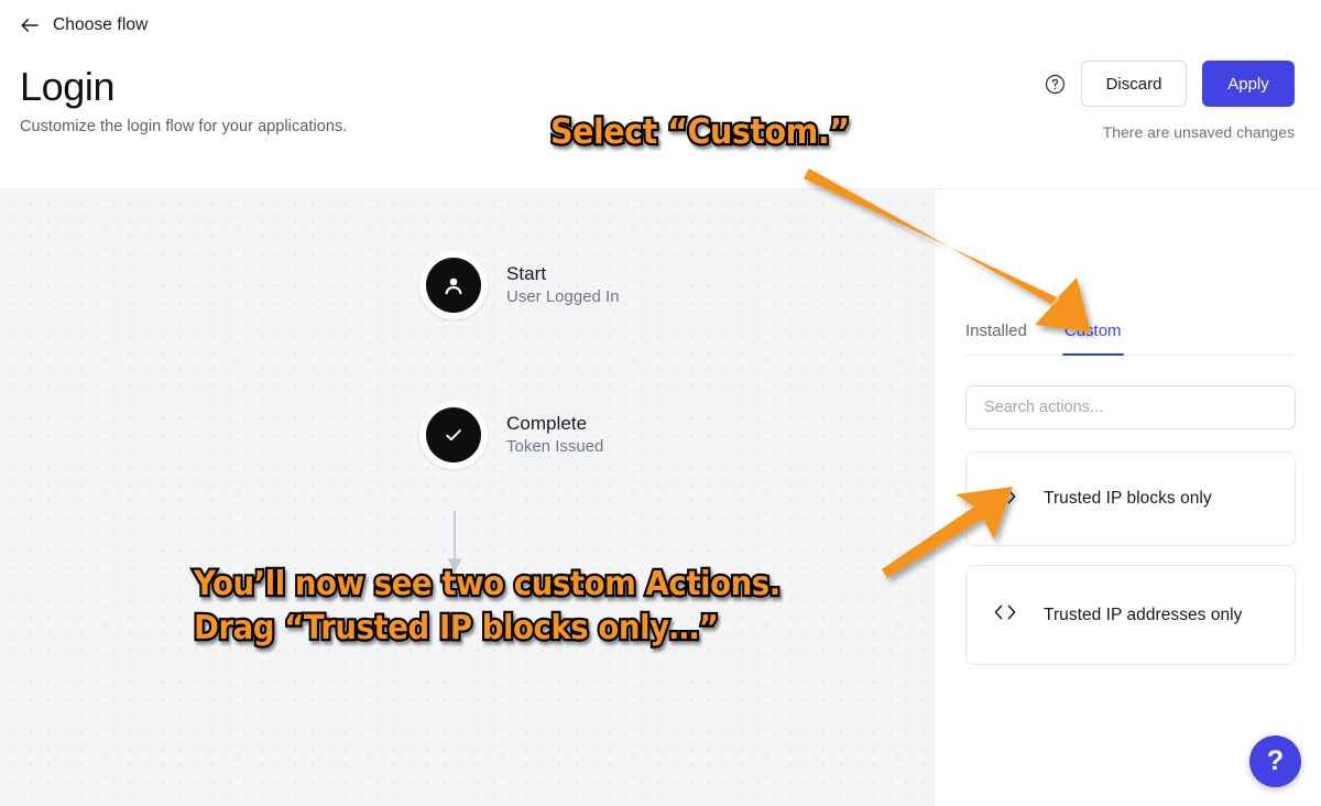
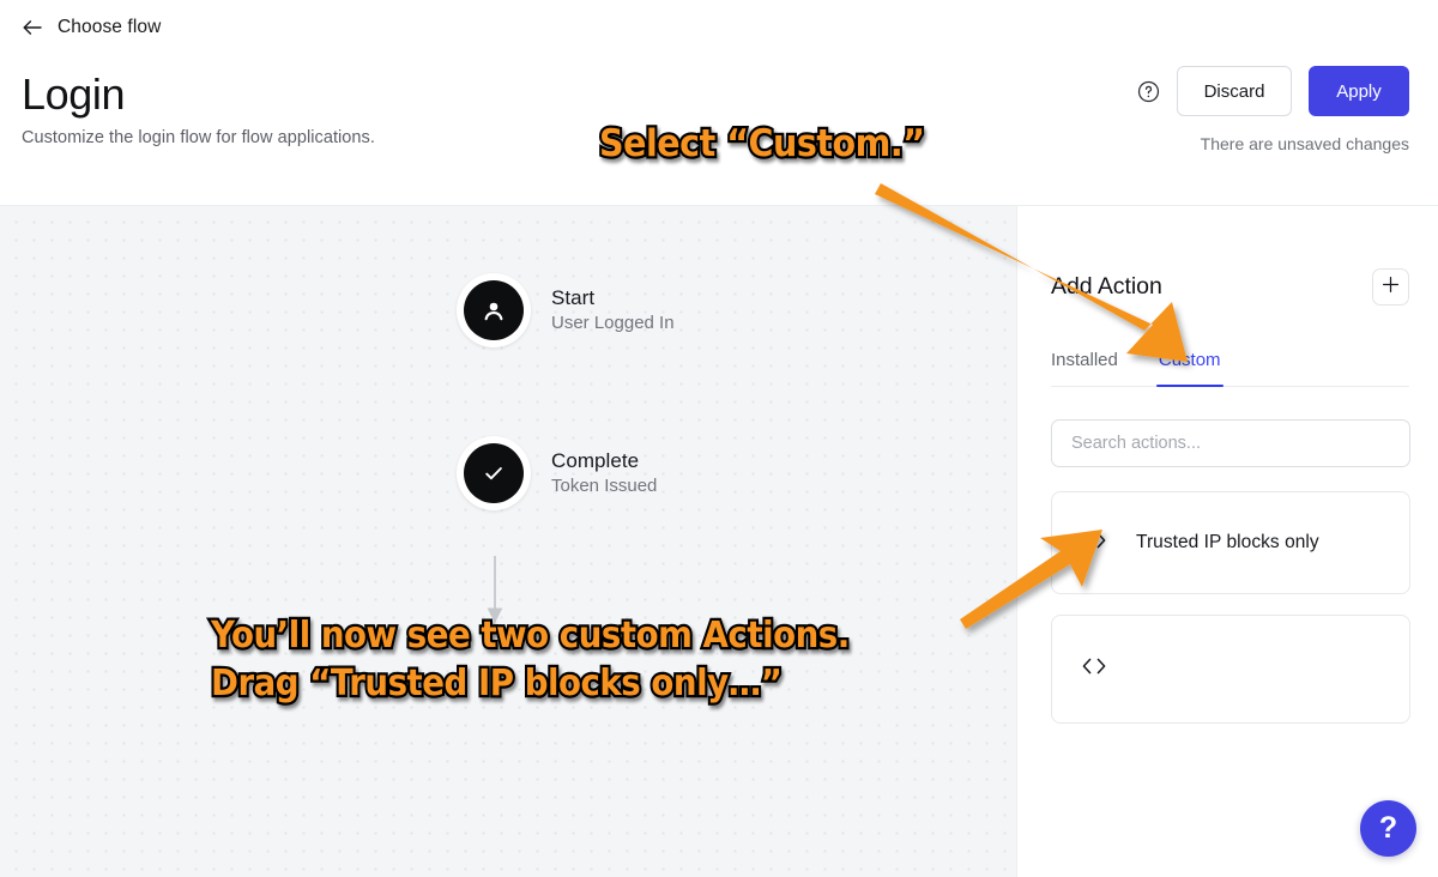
  Choose flow
  Login
- Customize the login flow for your applications.
+ Customize the login flow for flow applications.
  Discard
  Apply
  There are unsaved changes
  Start
  User Logged In
  Complete
  Token Issued
+ Add Action
  Installed
  Search actions...
  Trusted IP blocks only
- Trusted IP addresses only
  ?
  Select “Custom.”
  You’ll now see two custom Actions.
  Drag “Trusted IP blocks only…”
